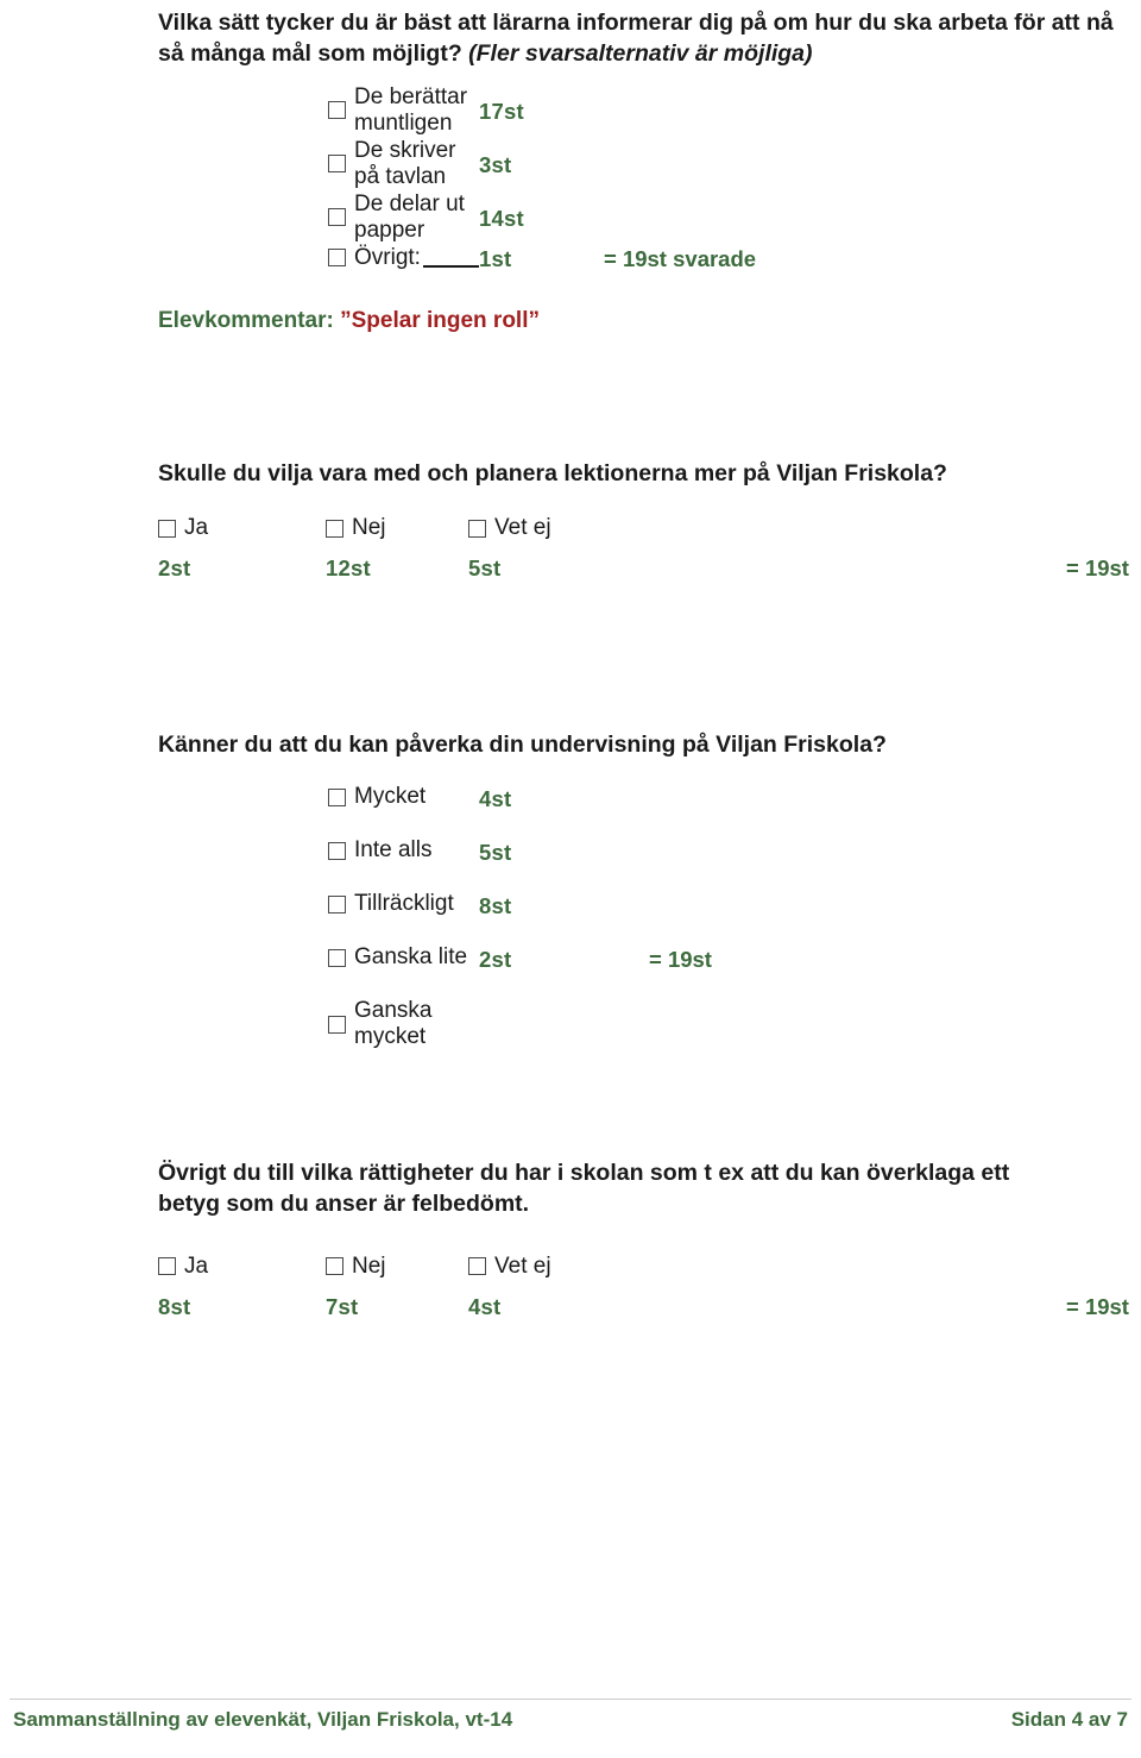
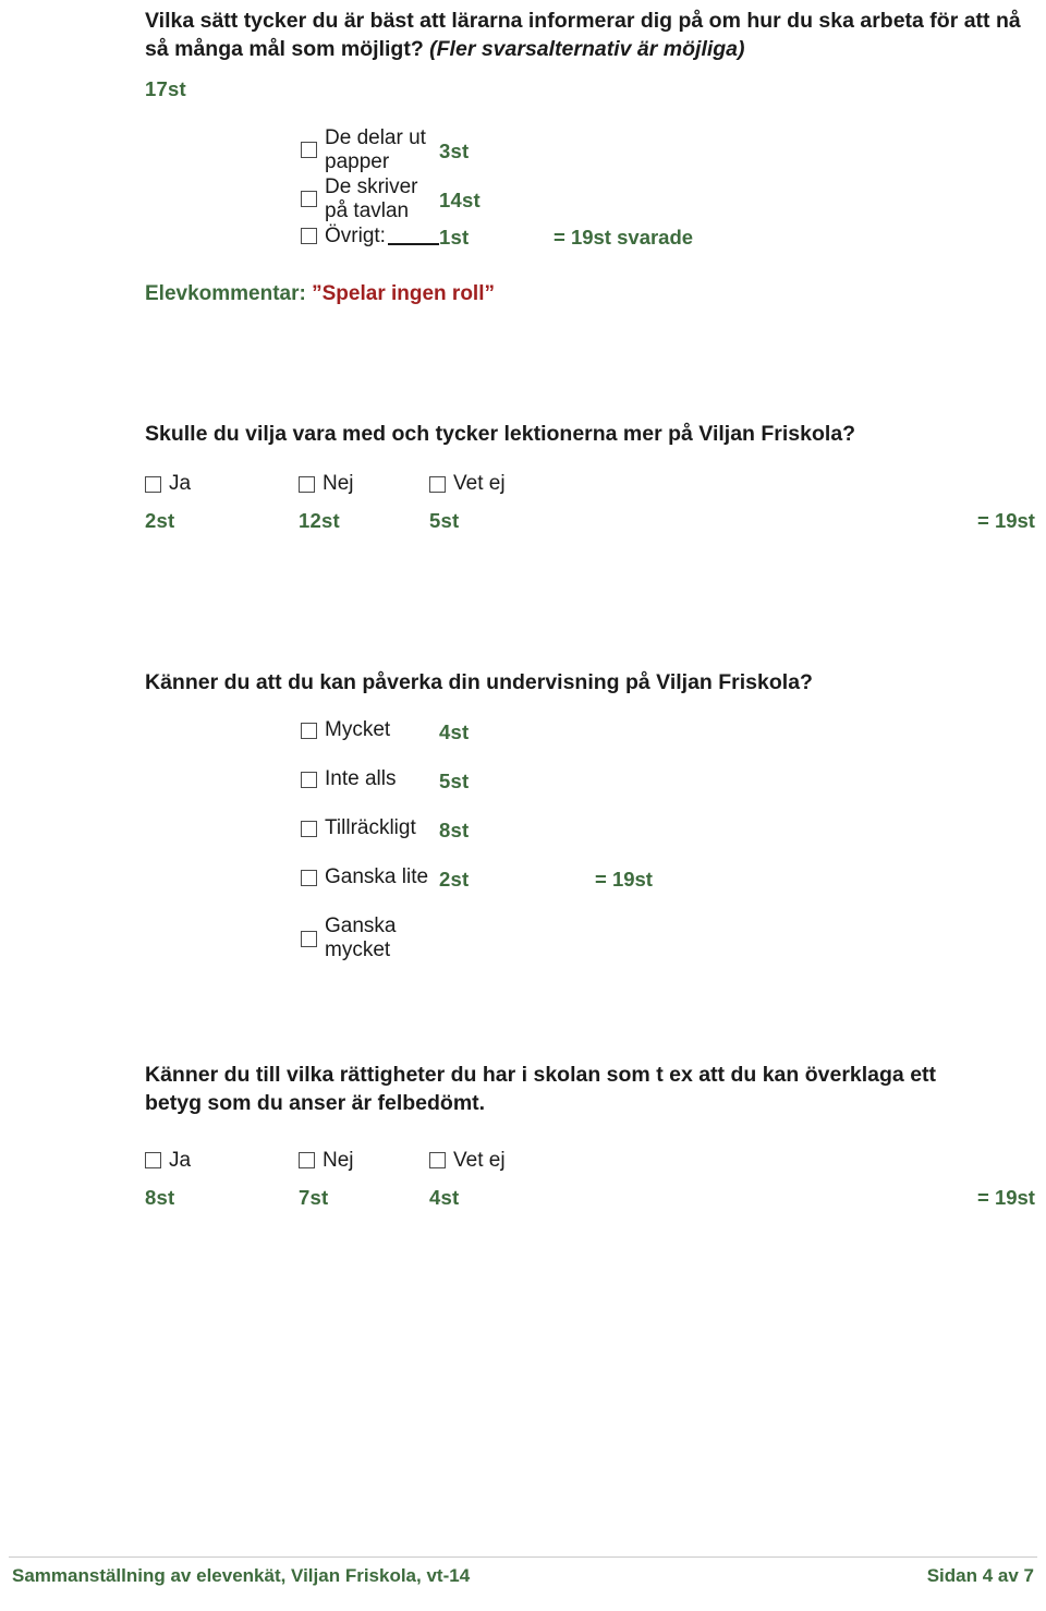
  Vilka sätt tycker du är bäst att lärarna informerar dig på om hur du ska arbeta för att nå så många mål som möjligt? (Fler svarsalternativ är möjliga)
- De berättar muntligen
  17st
- De skriver på tavlan
+ De delar ut papper
  3st
- De delar ut papper
+ De skriver på tavlan
  14st
  Övrigt:
  1st
  = 19st svarade
  Elevkommentar: ”Spelar ingen roll”
- Skulle du vilja vara med och planera lektionerna mer på Viljan Friskola?
+ Skulle du vilja vara med och tycker lektionerna mer på Viljan Friskola?
  Ja
  Nej
  Vet ej
  2st
  12st
  5st
  = 19st
  Känner du att du kan påverka din undervisning på Viljan Friskola?
  Mycket
  4st
  Inte alls
  5st
  Tillräckligt
  8st
  Ganska lite
  2st
  = 19st
  Ganska mycket
- Övrigt du till vilka rättigheter du har i skolan som t ex att du kan överklaga ett betyg som du anser är felbedömt.
+ Känner du till vilka rättigheter du har i skolan som t ex att du kan överklaga ett betyg som du anser är felbedömt.
  Ja
  Nej
  Vet ej
  8st
  7st
  4st
  = 19st
  Sammanställning av elevenkät, Viljan Friskola, vt-14
  Sidan 4 av 7
